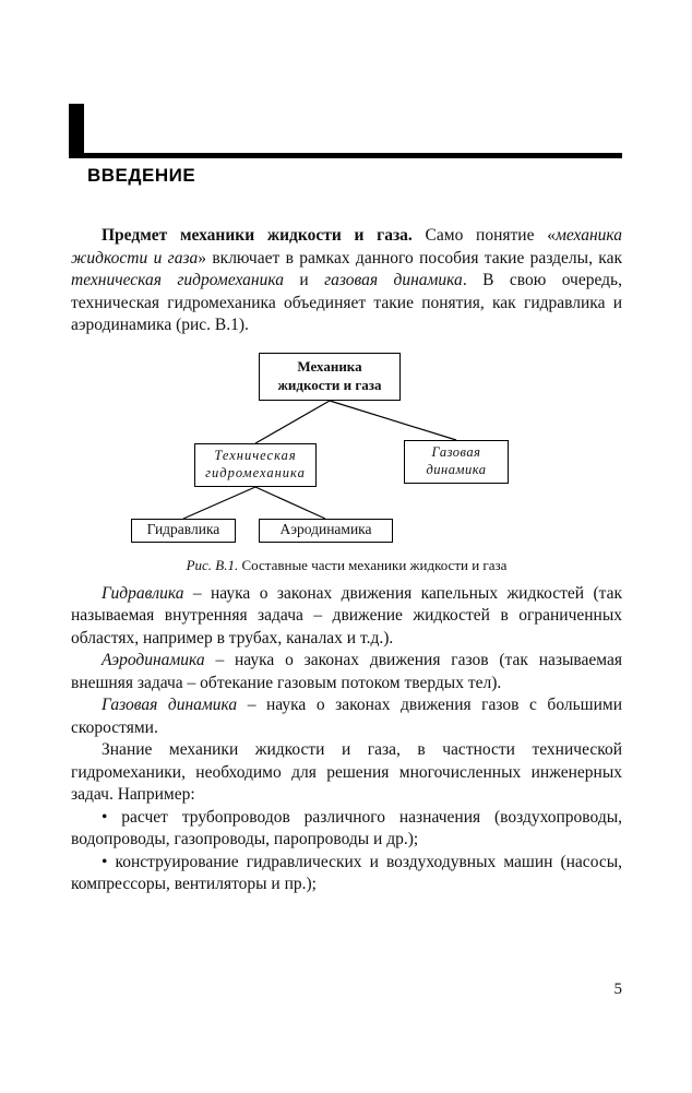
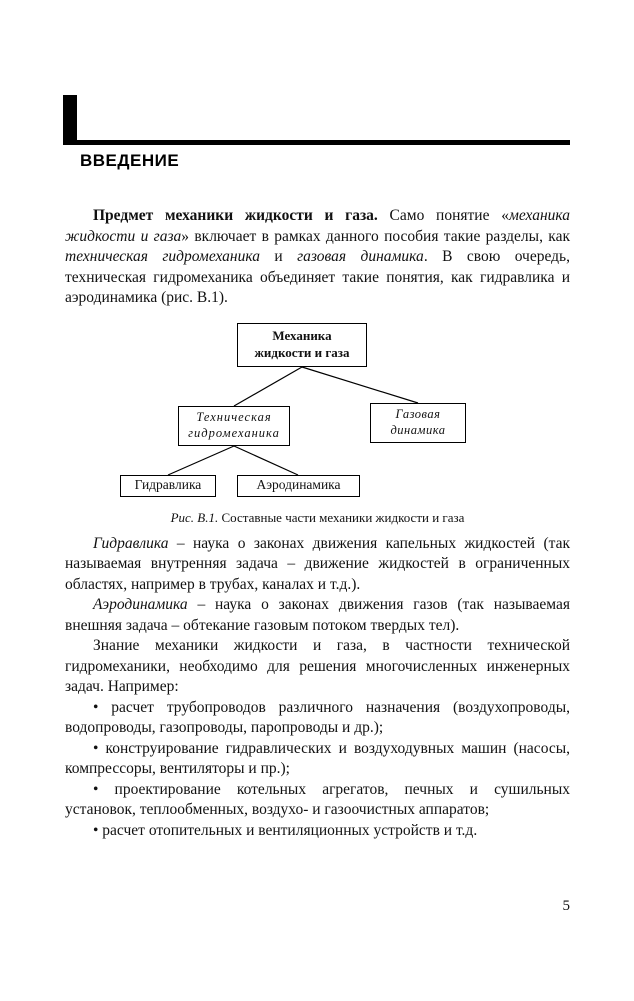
  ВВЕДЕНИЕ
  Предмет механики жидкости и газа. Само понятие «механика жидкости и газа» включает в рамках данного пособия такие разделы, как техническая гидромеханика и газовая динамика. В свою очередь, техническая гидромеханика объединяет такие понятия, как гидравлика и аэродинамика (рис. В.1).
  Механика жидкости и газа
  Техническая гидромеханика
  Газовая динамика
  Гидравлика
  Аэродинамика
  Рис. В.1. Составные части механики жидкости и газа
  Гидравлика – наука о законах движения капельных жидкостей (так называемая внутренняя задача – движение жидкостей в ограниченных областях, например в трубах, каналах и т.д.).
  Аэродинамика – наука о законах движения газов (так называемая внешняя задача – обтекание газовым потоком твердых тел).
- Газовая динамика – наука о законах движения газов с большими скоростями.
  Знание механики жидкости и газа, в частности технической гидромеханики, необходимо для решения многочисленных инженерных задач. Например:
  • расчет трубопроводов различного назначения (воздухопроводы, водопроводы, газопроводы, паропроводы и др.);
  • конструирование гидравлических и воздуходувных машин (насосы, компрессоры, вентиляторы и пр.);
+ • проектирование котельных агрегатов, печных и сушильных установок, теплообменных, воздухо- и газоочистных аппаратов;
+ • расчет отопительных и вентиляционных устройств и т.д.
  5
